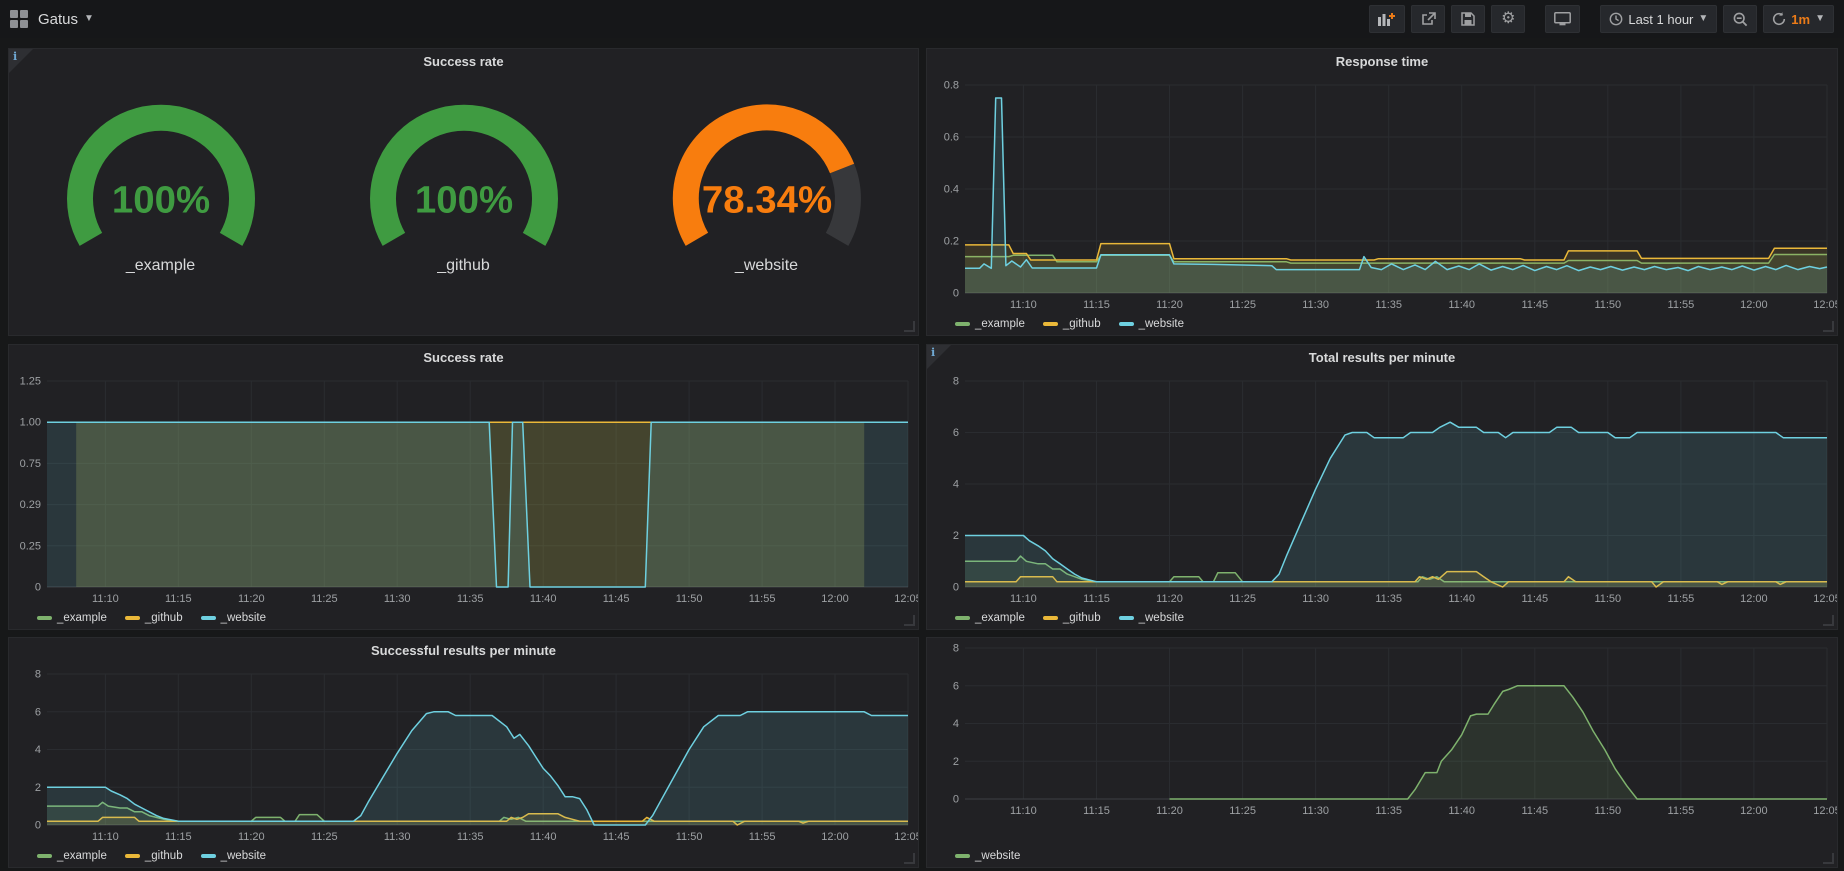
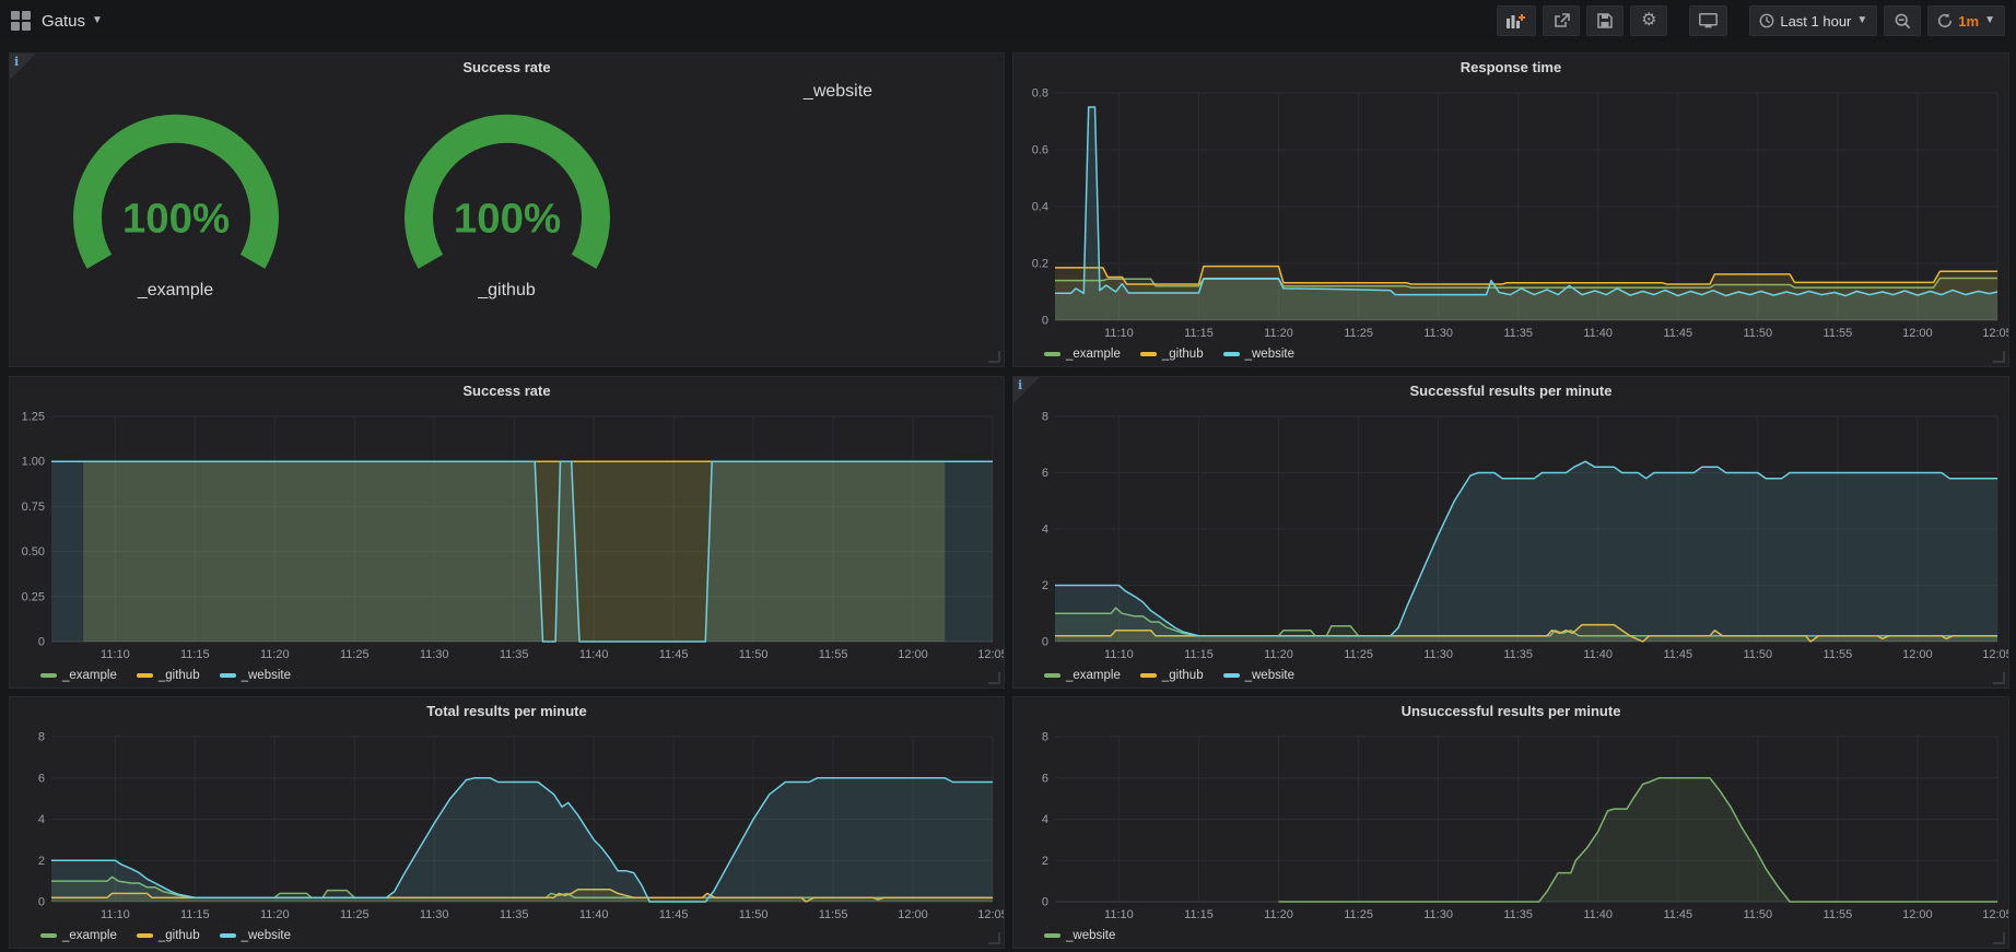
  Gatus
  ▼
  ⚙
  Last 1 hour
  ▼
  1m
  ▼
  i
  Success rate
  100%
  _example
  100%
  _github
- 78.34%
  _website
  Response time
  11:10
  11:15
  11:20
  11:25
  11:30
  11:35
  11:40
  11:45
  11:50
  11:55
  12:00
  12:0
  0
  0.2
  0.4
  0.6
  0.8
  _example
  _github
  _website
  Success rate
  11:10
  11:15
  11:20
  11:25
  11:30
  11:35
  11:40
  11:45
  11:50
  11:55
  12:00
  12:0
  0
  0.25
- 0.29
+ 0.50
  0.75
  1.00
  1.25
  _example
  _github
  _website
  i
- Total results per minute
+ Successful results per minute
  11:10
  11:15
  11:20
  11:25
  11:30
  11:35
  11:40
  11:45
  11:50
  11:55
  12:00
  12:0
  0
  2
  4
  6
  8
  _example
  _github
  _website
- Successful results per minute
+ Total results per minute
  11:10
  11:15
  11:20
  11:25
  11:30
  11:35
  11:40
  11:45
  11:50
  11:55
  12:00
  12:0
  0
  2
  4
  6
  8
  _example
  _github
  _website
+ Unsuccessful results per minute
  11:10
  11:15
  11:20
  11:25
  11:30
  11:35
  11:40
  11:45
  11:50
  11:55
  12:00
  12:0
  0
  2
  4
  6
  8
  _website
